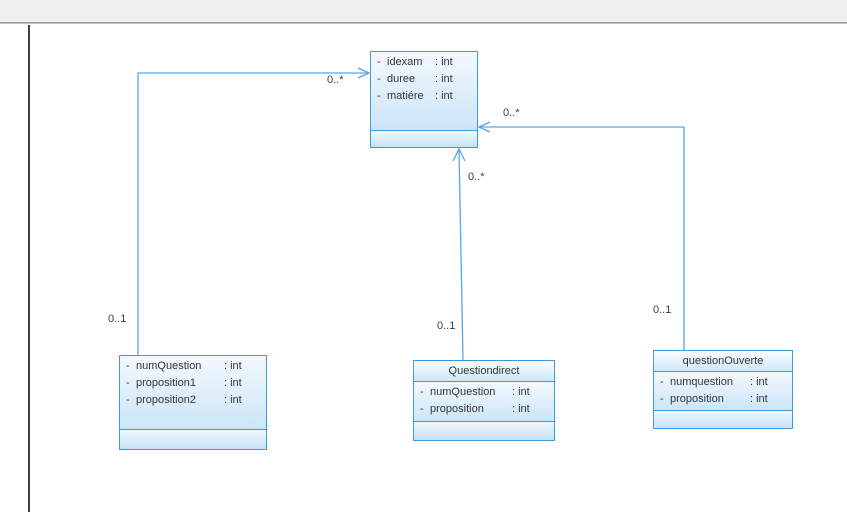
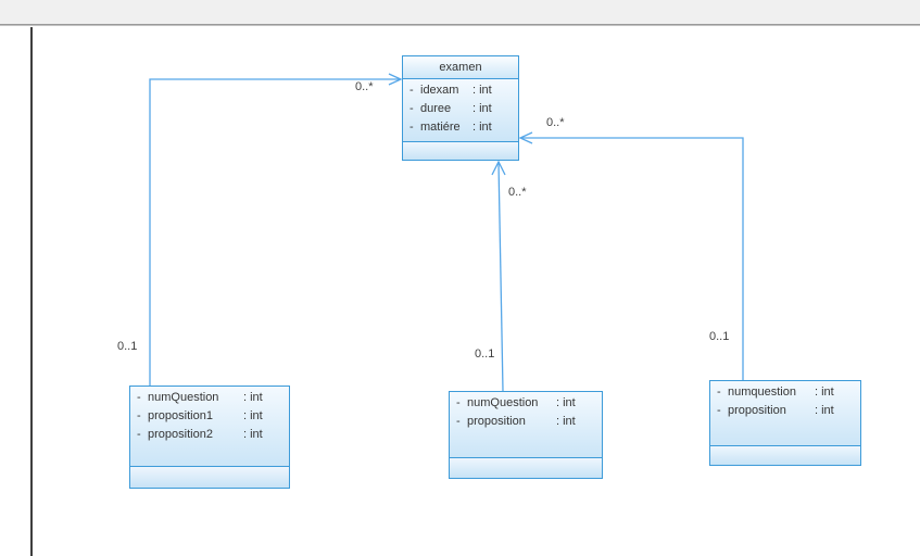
+ examen
  -
  idexam
  : int
  -
  duree
  : int
  -
  matiére
  : int
  -
  numQuestion
  : int
  -
  proposition1
  : int
  -
  proposition2
  : int
- Questiondirect
  -
  numQuestion
  : int
  -
  proposition
  : int
- questionOuverte
  -
  numquestion
  : int
  -
  proposition
  : int
  0..*
  0..1
  0..*
  0..1
  0..*
  0..1
